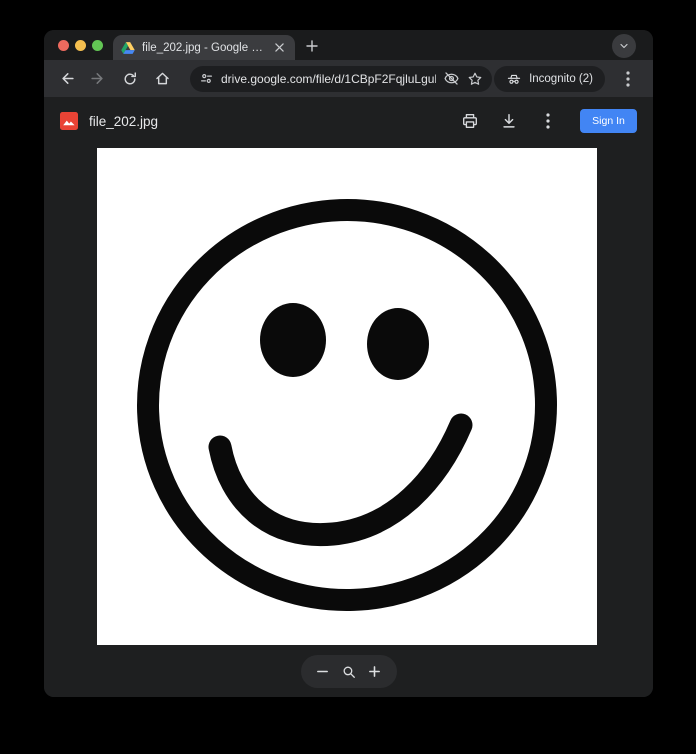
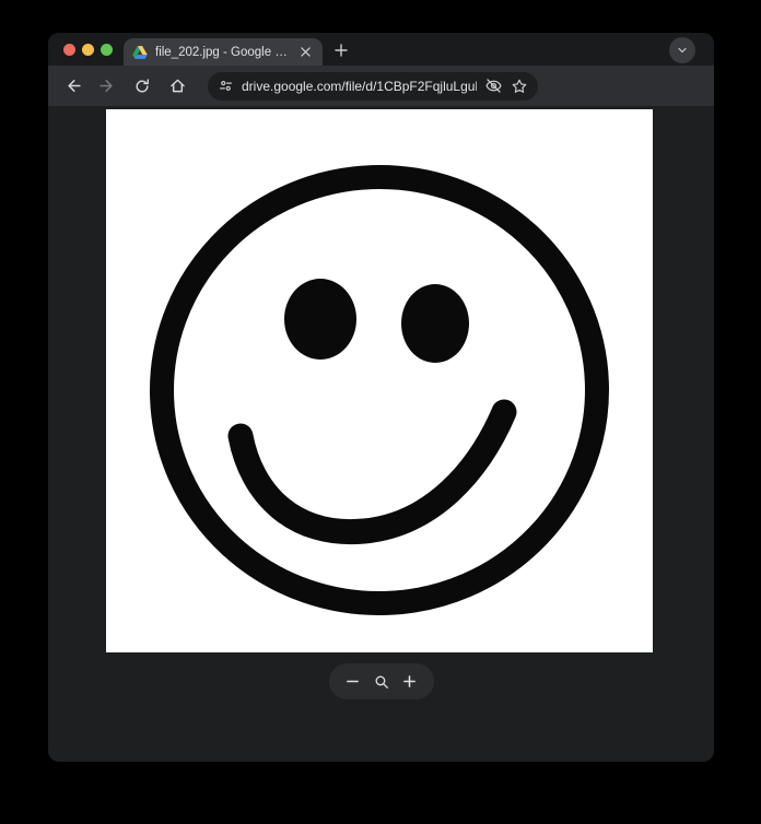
  file_202.jpg - Google Driv
  drive.google.com/file/d/1CBpF2FqjluLgu
- Incognito (2)
- file_202.jpg
- Sign In
